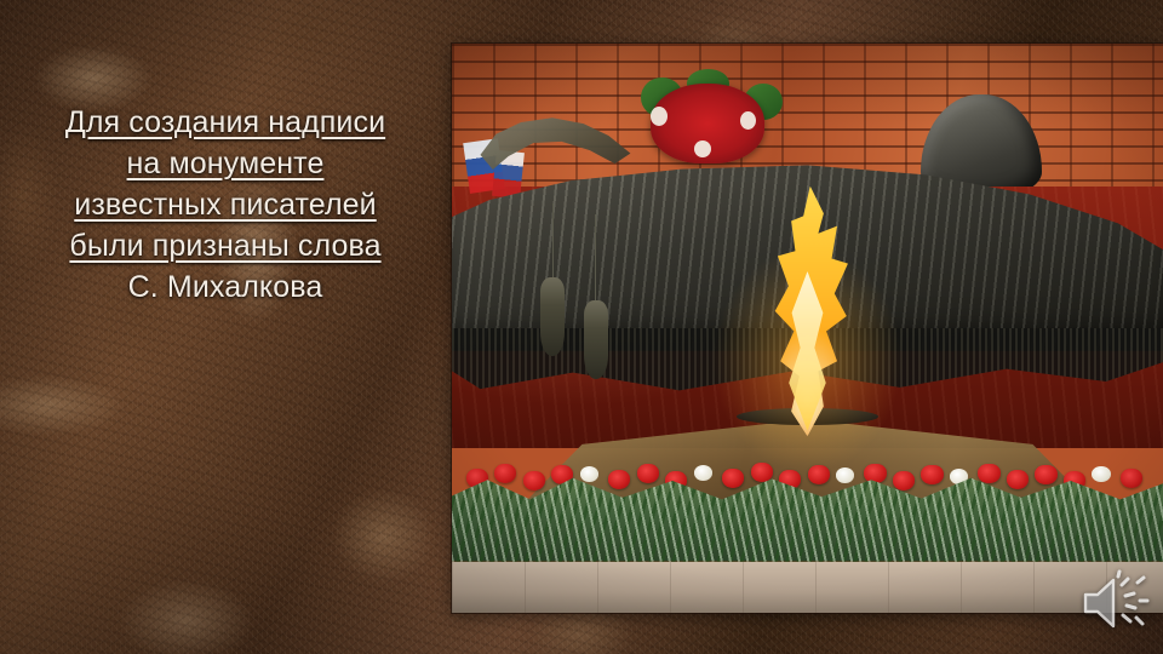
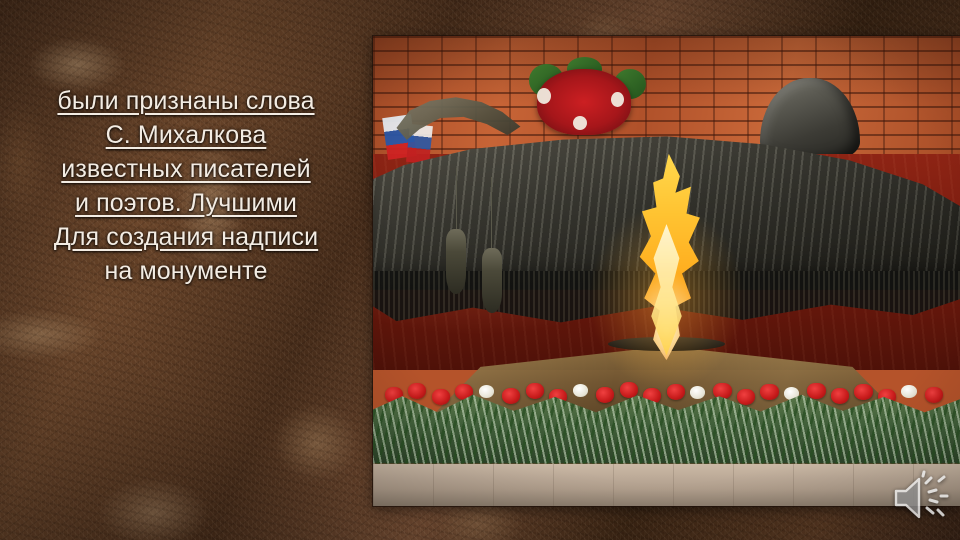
- Для создания надписи
+ были признаны слова
- на монументе
+ С. Михалкова
  известных писателей
+ и поэтов. Лучшими
- были признаны слова
+ Для создания надписи
- С. Михалкова
+ на монументе
